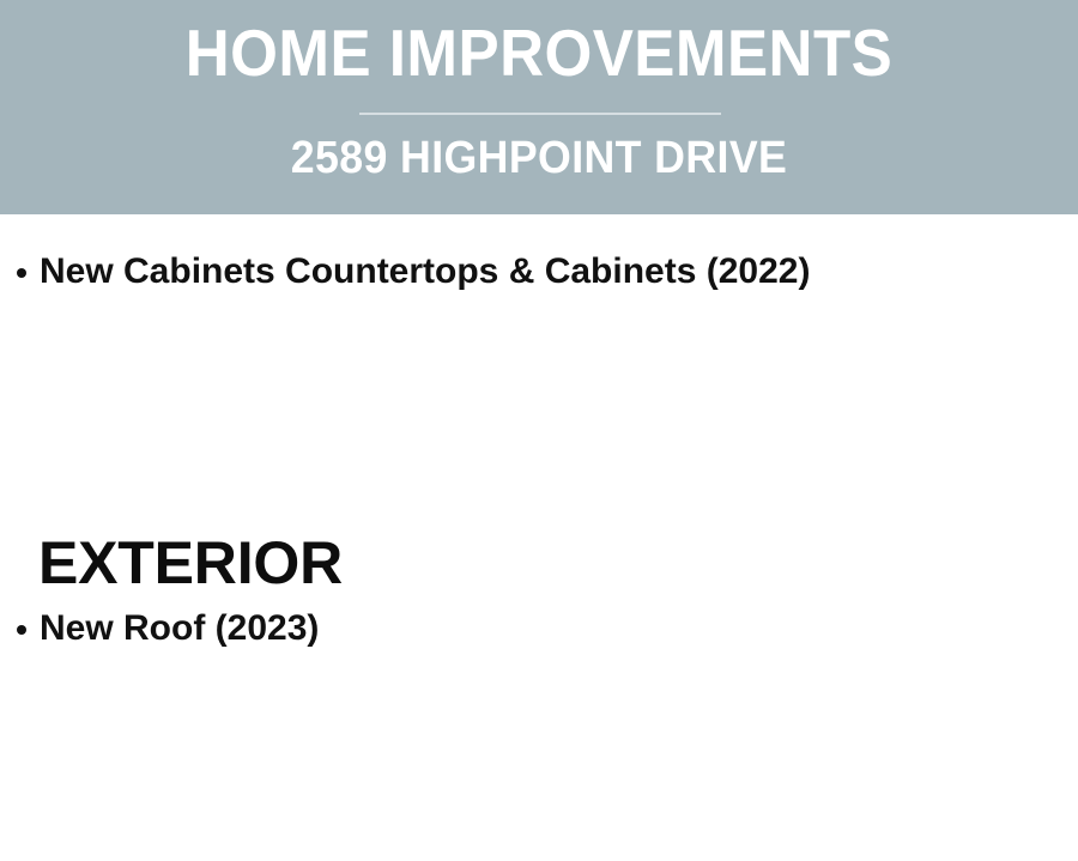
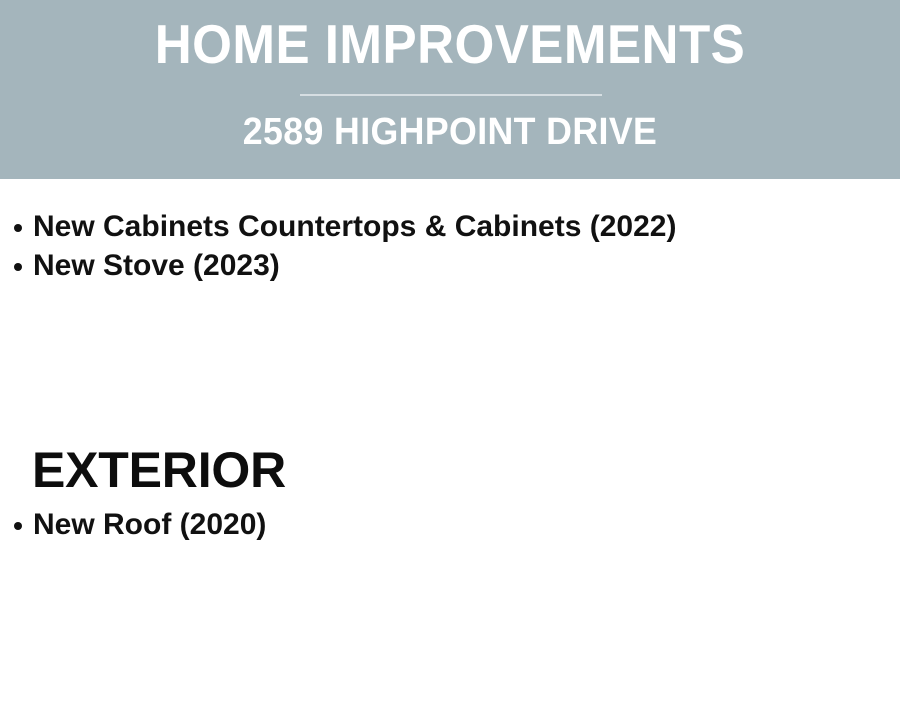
  HOME IMPROVEMENTS
  2589 HIGHPOINT DRIVE
  New Cabinets Countertops & Cabinets (2022)
+ New Stove (2023)
  EXTERIOR
- New Roof (2023)
+ New Roof (2020)
